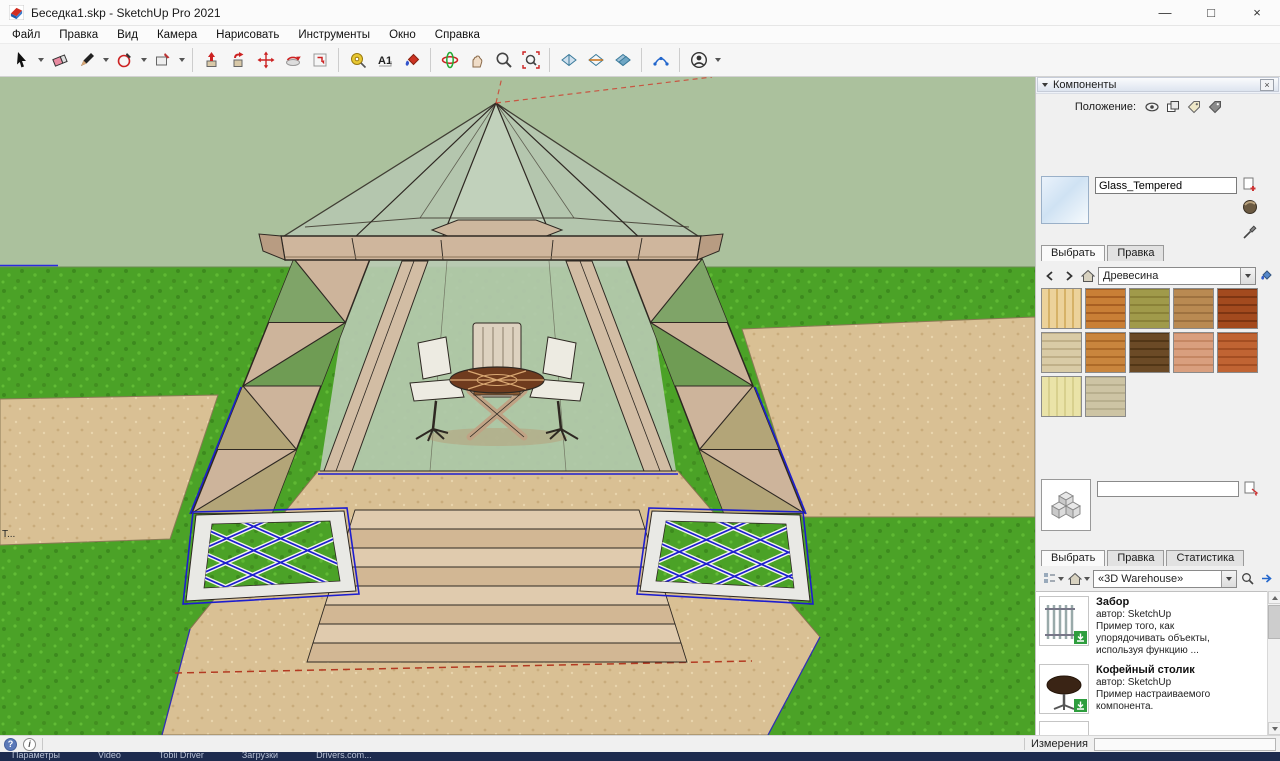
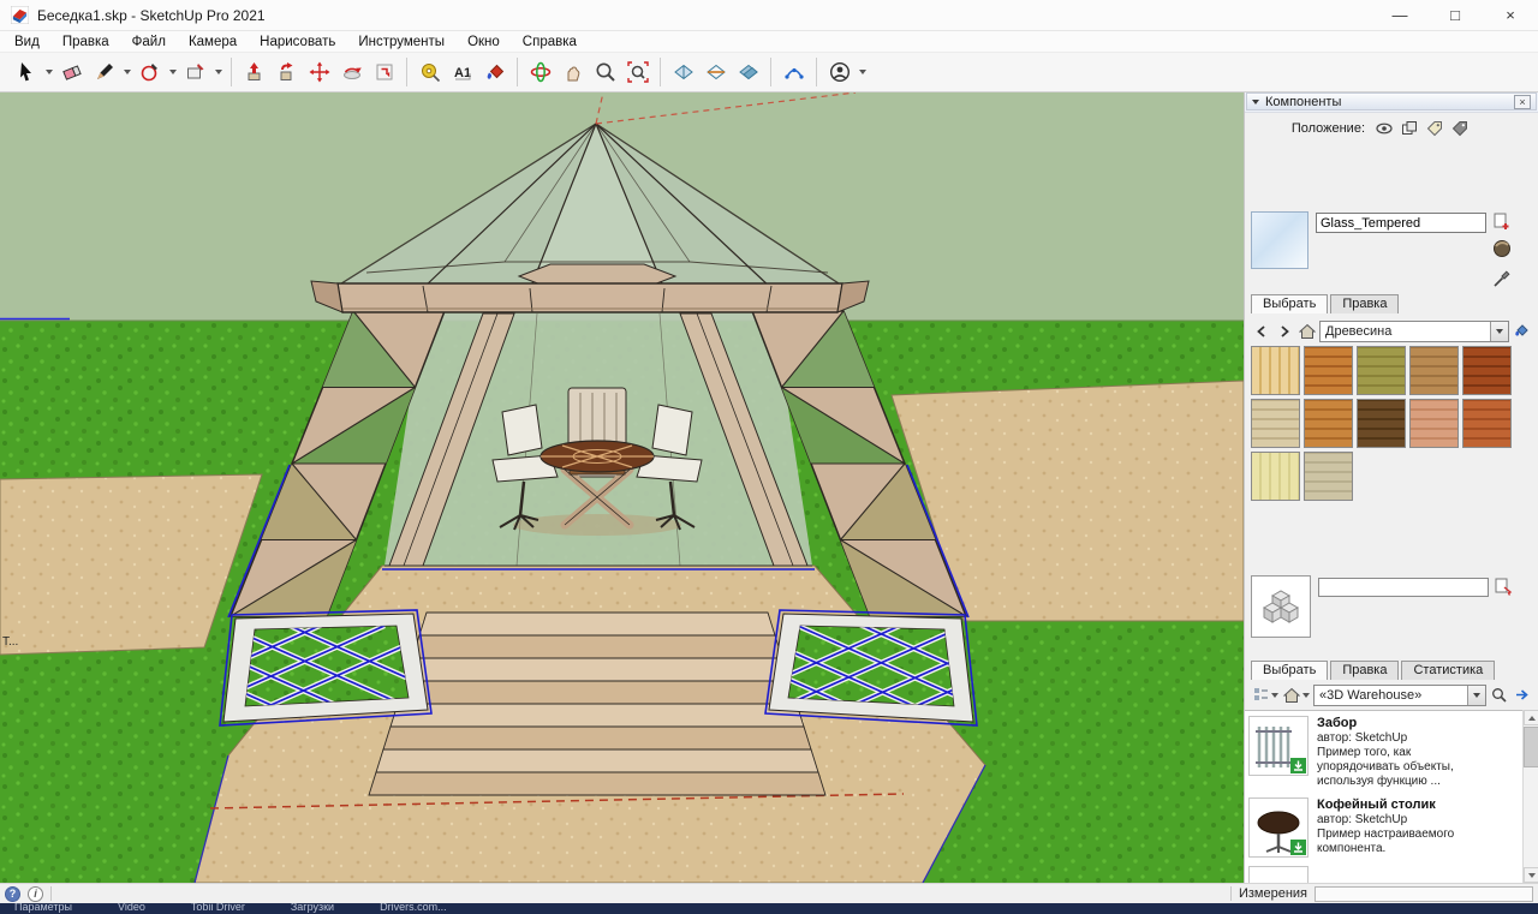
  Беседка1.skp - SketchUp Pro 2021
  —
  □
  ×
- Файл
+ Вид
  Правка
- Вид
+ Файл
  Камера
  Нарисовать
  Инструменты
  Окно
  Справка
  A1
  Т...
  Положение:
  Glass_Tempered
  Выбрать
  Правка
  Древесина
  Компоненты
  ×
  Выбрать
  Правка
  Статистика
  «3D Warehouse»
  Забор
  автор: SketchUp
  Пример того, как упорядочивать объекты, используя функцию ...
  Кофейный столик
  автор: SketchUp
  Пример настраиваемого компонента.
  ?
  i
  Измерения
  Параметры
  Video
  Tobii Driver
  Загрузки
  Drivers.com...
